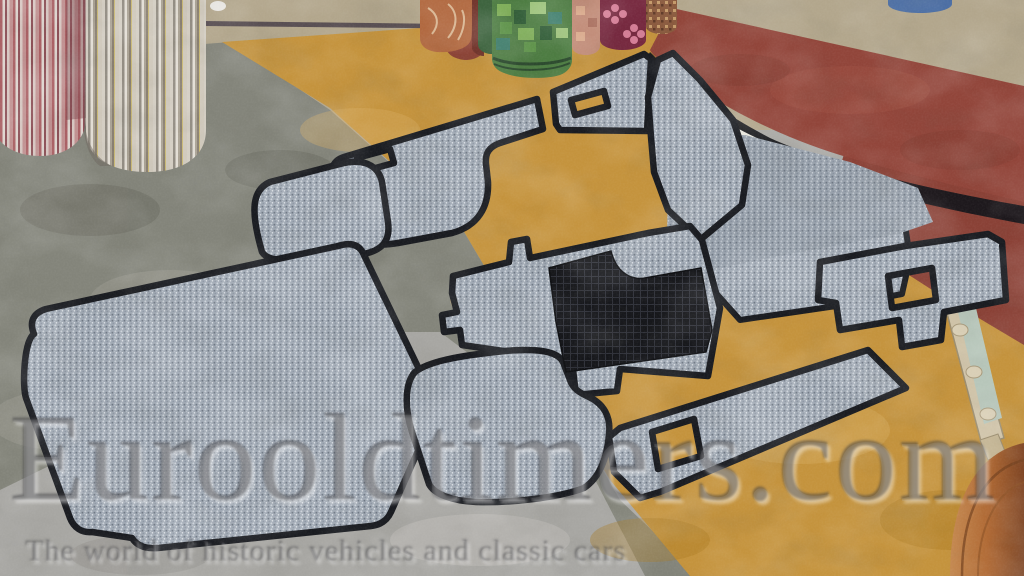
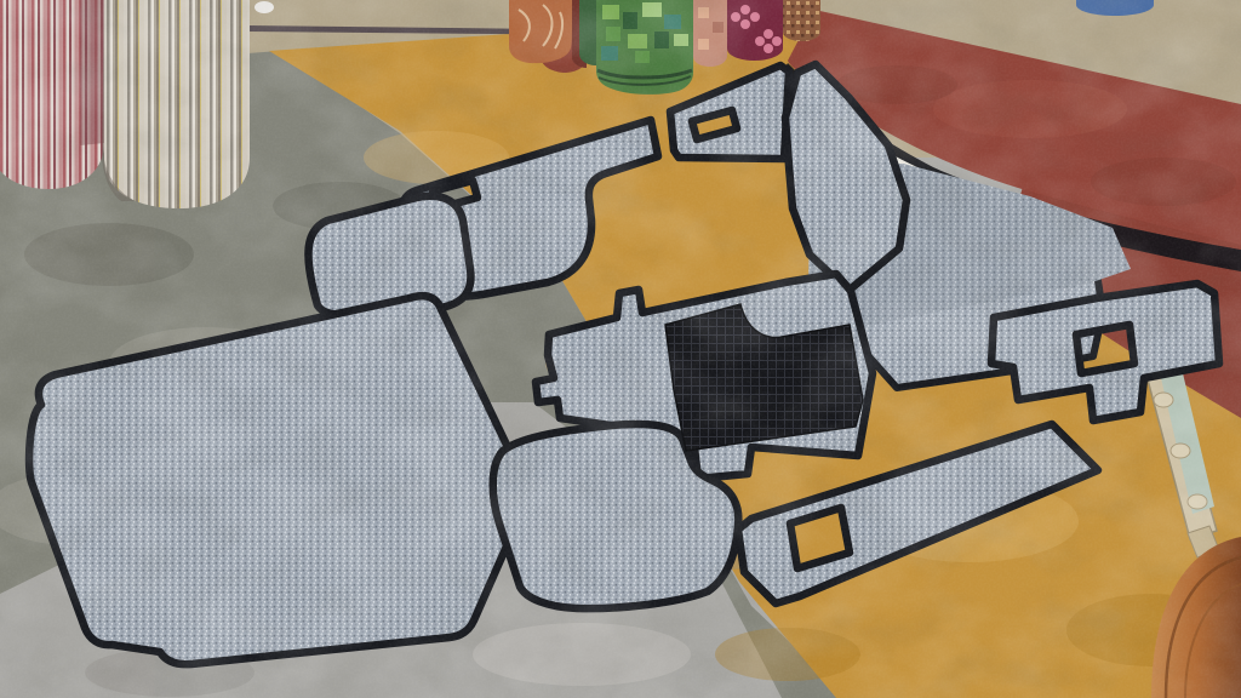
- Eurooldtimers.com
- The world of historic vehicles and classic cars
